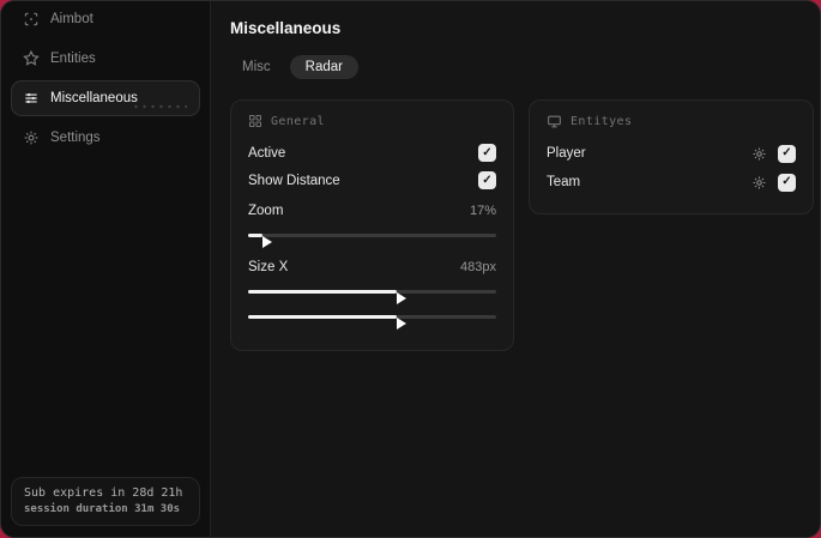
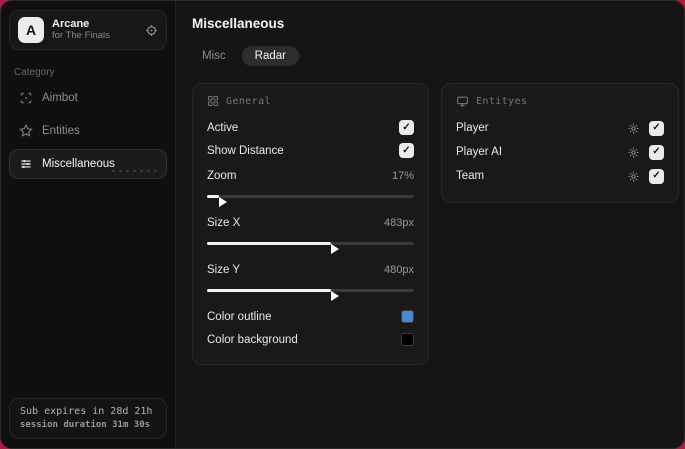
+ A
+ Arcane
+ for The Finals
+ Category
  Aimbot
  Entities
  Miscellaneous
- Settings
  Sub expires in 28d 21h
  session duration 31m 30s
  Miscellaneous
  Misc
  Radar
  General
  Active
  Show Distance
  Zoom
  17%
  Size X
  483px
+ Size Y
+ 480px
+ Color outline
+ Color background
  Entityes
  Player
+ Player AI
  Team
